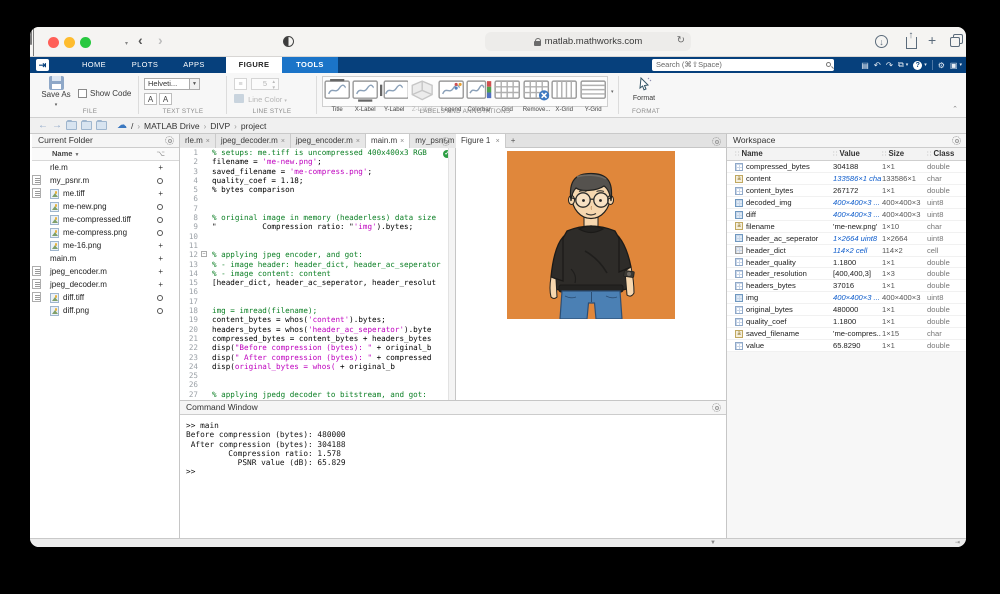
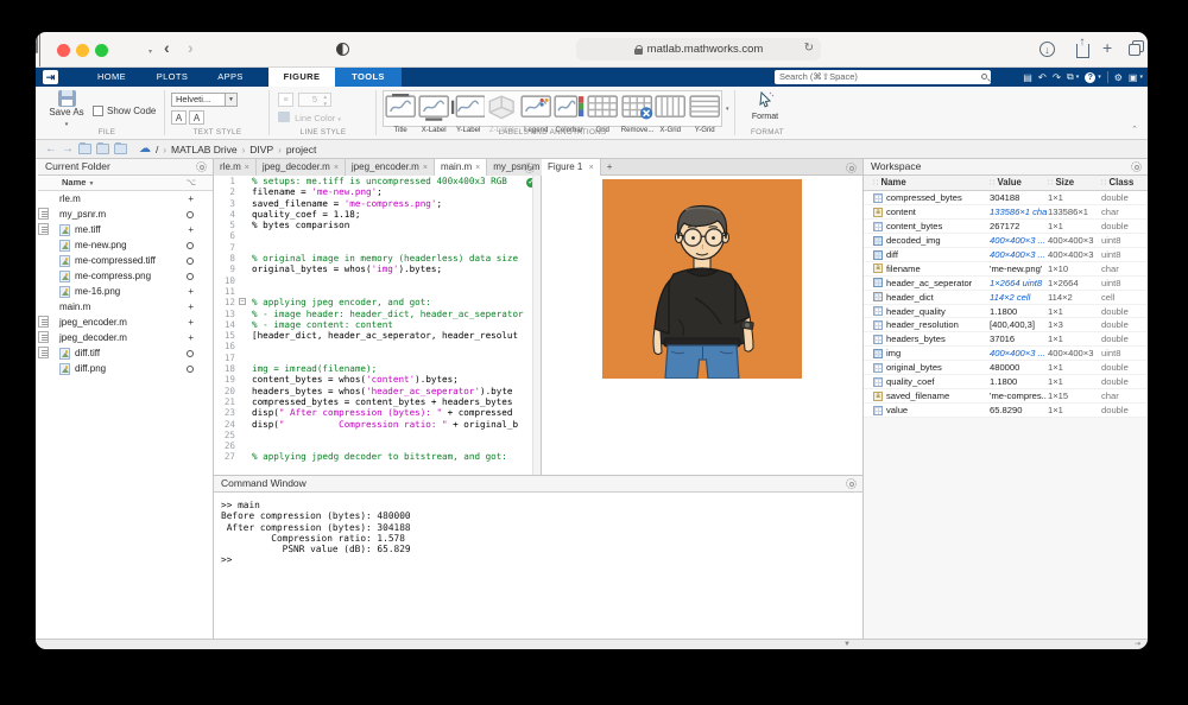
  ‹
  ›
  matlab.mathworks.com
  ↻
  ↓
  +
  ⇥
  HOME
  PLOTS
  APPS
  FIGURE
  TOOLS
  Search (⌘⇧Space)
  ▤
  ↶
  ↷
  ⧉
  ⚙
  ▣
  Save As
  Show Code
  Helveti...
  A
  A
  5
  Line Color
  ←
  →
  ☁
  / › MATLAB Drive › DIVP › project
  Current Folder
  Name
  ⌥
  rle.m
  +
  my_psnr.m
  me.tiff
  +
  me-new.png
  me-compressed.tiff
  me-compress.png
  me-16.png
  +
  main.m
  +
  jpeg_encoder.m
  +
  jpeg_decoder.m
  +
  diff.tiff
  diff.png
  rle.m
  jpeg_decoder.m
  jpeg_encoder.m
  main.m
  my_psnr.m
  1
  % setups: me.tiff is uncompressed 400x400x3 RGB
  2
  filename = 'me-new.png';
  3
  saved_filename = 'me-compress.png';
  4
  quality_coef = 1.18;
  5
  % bytes comparison
  6
  7
  8
  % original image in memory (headerless) data size
  9
- " Compression ratio: "'img').bytes;
+ original_bytes = whos('img').bytes;
  10
  11
  12
  % applying jpeg encoder, and got:
  13
  % - image header: header_dict, header_ac_seperator
  14
  % - image content: content
  15
  [header_dict, header_ac_seperator, header_resolut
  16
  17
  18
  img = imread(filename);
  19
  content_bytes = whos('content').bytes;
  20
  headers_bytes = whos('header_ac_seperator').byte
  21
  compressed_bytes = content_bytes + headers_bytes
- 22
- disp("Before compression (bytes): " + original_b
  23
  disp(" After compression (bytes): " + compressed
  24
- disp(original_bytes = whos( + original_b
+ disp(" Compression ratio: " + original_b
  25
  26
  27
  % applying jpedg decoder to bitstream, and got:
  Figure 1
  +
  Command Window
  >> main
  Before compression (bytes): 480000
  After compression (bytes): 304188
  Compression ratio: 1.578
  PSNR value (dB): 65.829
  >>
  Workspace
  Name
  Value
  Size
  Class
  compressed_bytes
  304188
  1×1
  double
  content
  133586×1 cha
  133586×1
  char
  content_bytes
  267172
  1×1
  double
  decoded_img
  400×400×3 ...
  400×400×3
  uint8
  diff
  400×400×3 ...
  400×400×3
  uint8
  filename
  'me-new.png'
  1×10
  char
  header_ac_seperator
  1×2664 uint8
  1×2664
  uint8
  header_dict
  114×2 cell
  114×2
  cell
  header_quality
  1.1800
  1×1
  double
  header_resolution
  [400,400,3]
  1×3
  double
  headers_bytes
  37016
  1×1
  double
  img
  400×400×3 ...
  400×400×3
  uint8
  original_bytes
  480000
  1×1
  double
  quality_coef
  1.1800
  1×1
  double
  saved_filename
  'me-compres..
  1×15
  char
  value
  65.8290
  1×1
  double
